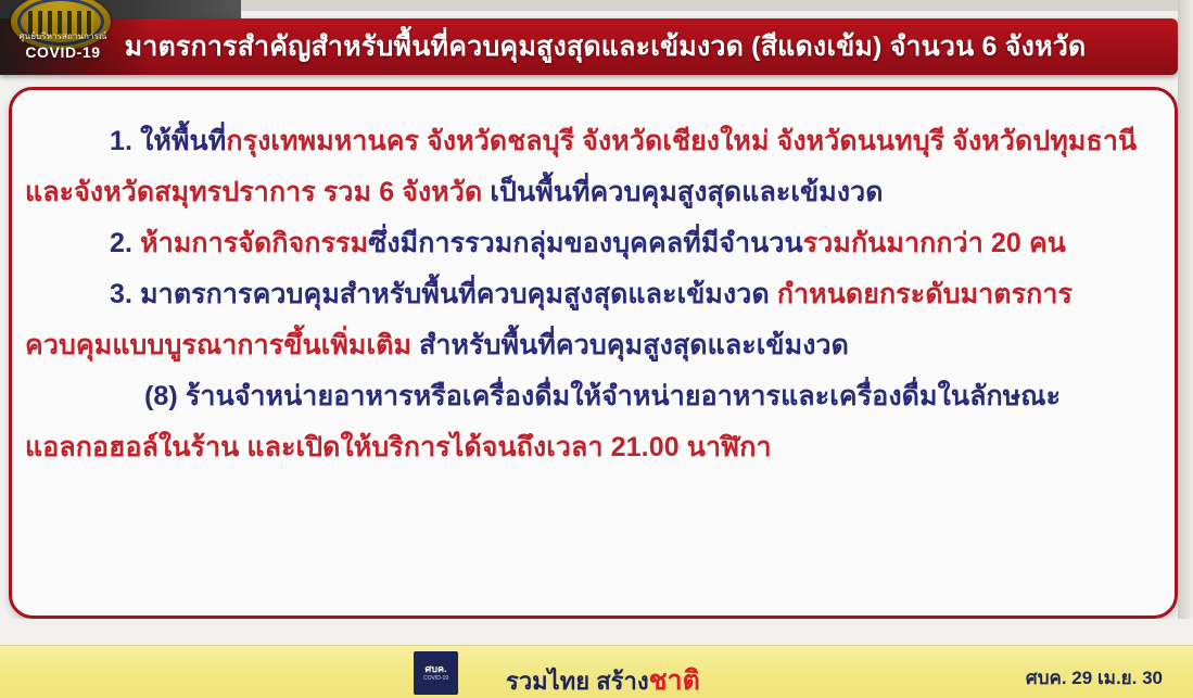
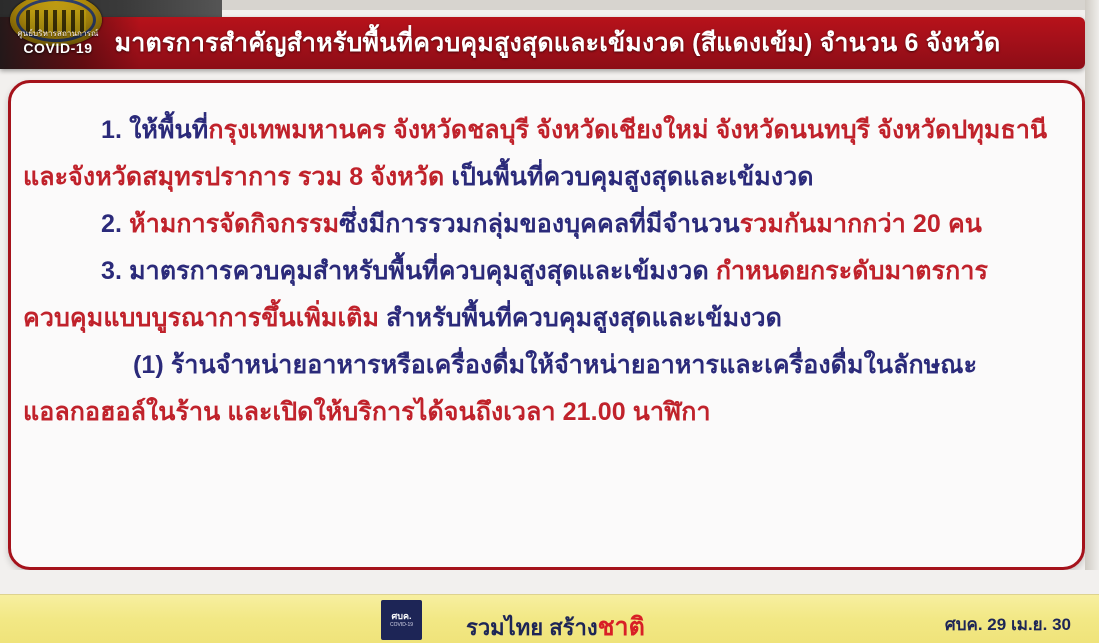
  มาตรการสำคัญสำหรับพื้นที่ควบคุมสูงสุดและเข้มงวด (สีแดงเข้ม) จำนวน 6 จังหวัด
  ศูนย์บริหารสถานการณ์
  COVID-19
  1. ให้พื้นที่กรุงเทพมหานคร จังหวัดชลบุรี จังหวัดเชียงใหม่ จังหวัดนนทบุรี จังหวัดปทุมธานี
- และจังหวัดสมุทรปราการ รวม 6 จังหวัด เป็นพื้นที่ควบคุมสูงสุดและเข้มงวด
+ และจังหวัดสมุทรปราการ รวม 8 จังหวัด เป็นพื้นที่ควบคุมสูงสุดและเข้มงวด
  2. ห้ามการจัดกิจกรรมซึ่งมีการรวมกลุ่มของบุคคลที่มีจำนวนรวมกันมากกว่า 20 คน
  3. มาตรการควบคุมสำหรับพื้นที่ควบคุมสูงสุดและเข้มงวด กำหนดยกระดับมาตรการ
  ควบคุมแบบบูรณาการขึ้นเพิ่มเติม สำหรับพื้นที่ควบคุมสูงสุดและเข้มงวด
- (8) ร้านจำหน่ายอาหารหรือเครื่องดื่มให้จำหน่ายอาหารและเครื่องดื่มในลักษณะ
+ (1) ร้านจำหน่ายอาหารหรือเครื่องดื่มให้จำหน่ายอาหารและเครื่องดื่มในลักษณะ
  แอลกอฮอล์ในร้าน และเปิดให้บริการได้จนถึงเวลา 21.00 นาฬิกา
  ศบค.
  รวมไทย สร้างชาติ
  ศบค. 29 เม.ย. 30
